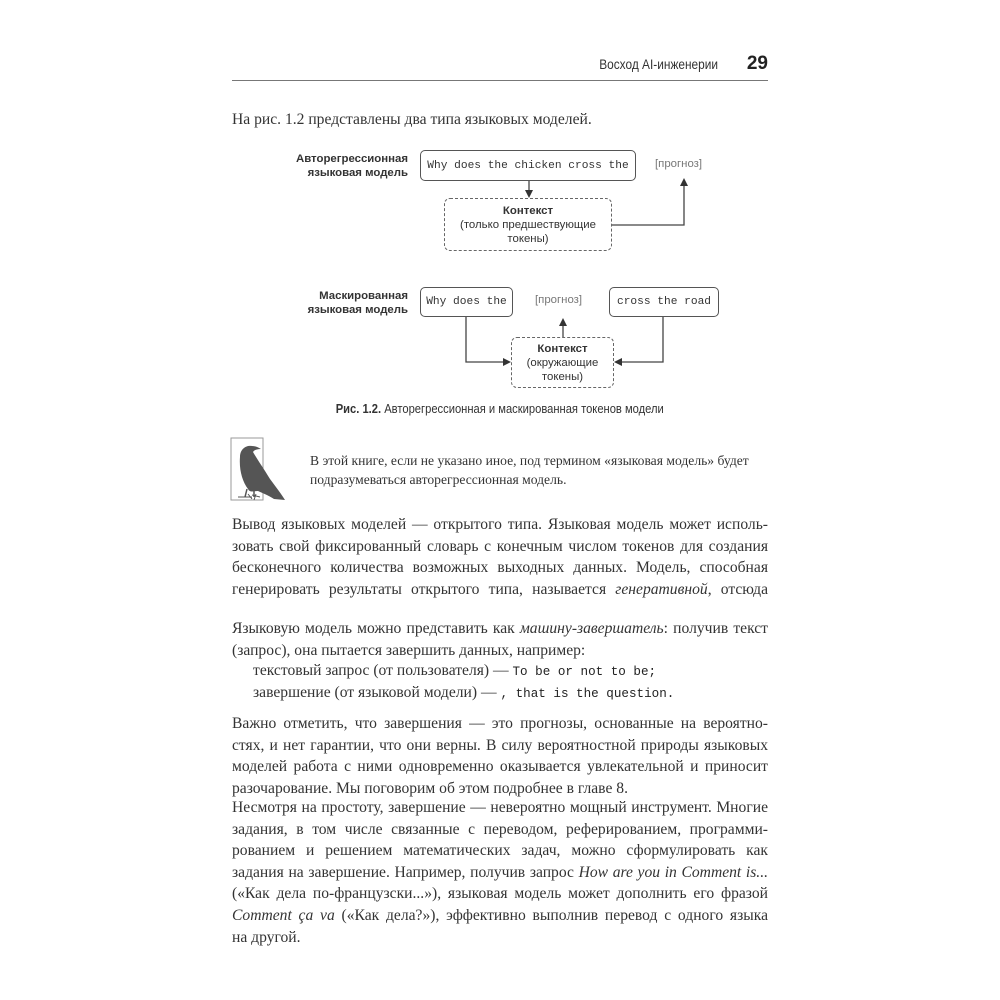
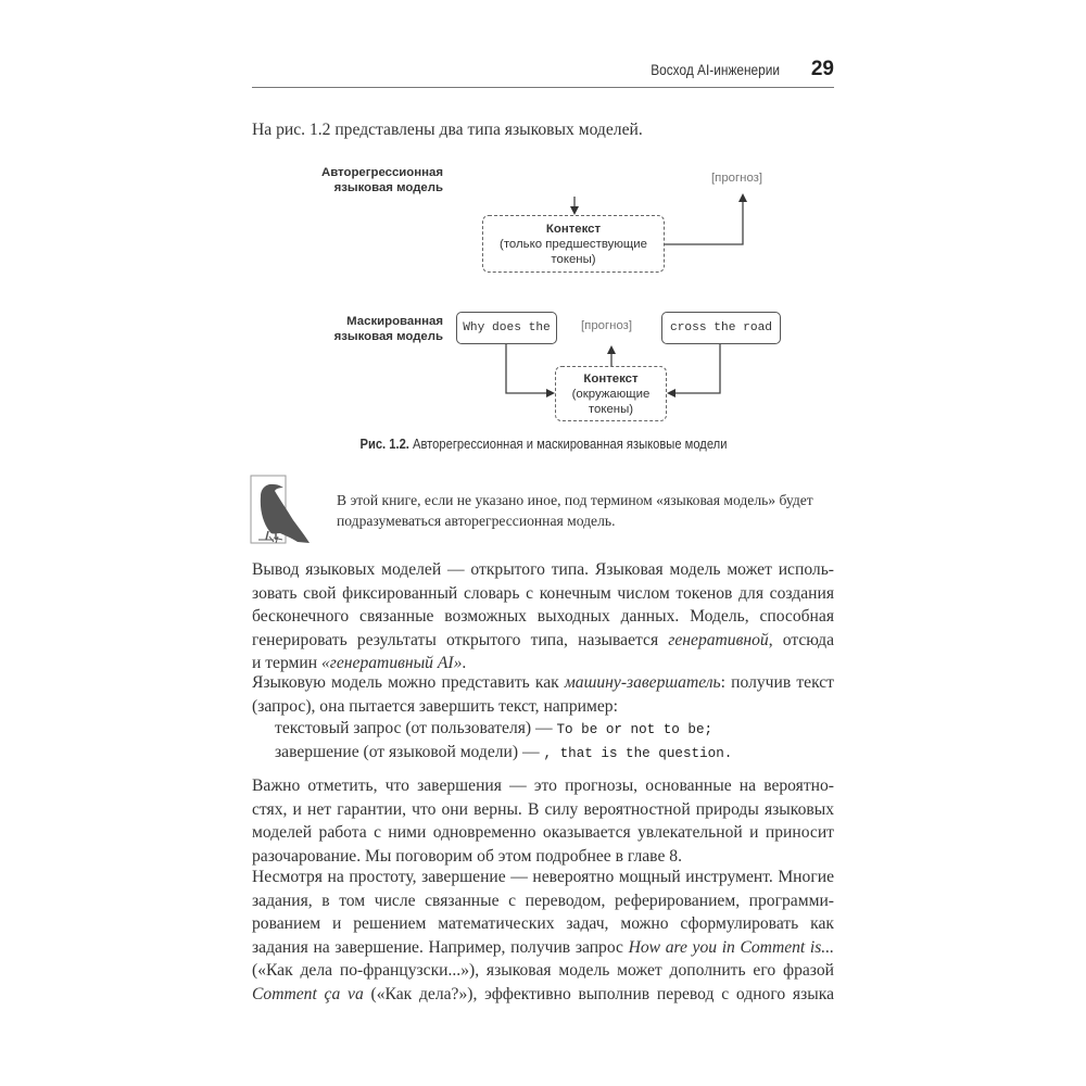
  Восход AI-инженерии
  29
  На рис. 1.2 представлены два типа языковых моделей.
  Авторегрессионная
  языковая модель
- Why does the chicken cross the
  [прогноз]
  Контекст
  (только предшествующие
  токены)
  Маскированная
  языковая модель
  Why does the
  [прогноз]
  cross the road
  Контекст
  (окружающие
  токены)
- Рис. 1.2. Авторегрессионная и маскированная токенов модели
+ Рис. 1.2. Авторегрессионная и маскированная языковые модели
  В этой книге, если не указано иное, под термином «языковая модель» будет
  подразумеваться авторегрессионная модель.
  Вывод языковых моделей — открытого типа. Языковая модель может исполь-
  зовать свой фиксированный словарь с конечным числом токенов для создания
- бесконечного количества возможных выходных данных. Модель, способная
+ бесконечного связанные возможных выходных данных. Модель, способная
  генерировать результаты открытого типа, называется генеративной, отсюда
+ и термин «генеративный AI».
  Языковую модель можно представить как машину-завершатель: получив текст
- (запрос), она пытается завершить данных, например:
+ (запрос), она пытается завершить текст, например:
  текстовый запрос (от пользователя) — To be or not to be;
  завершение (от языковой модели) — , that is the question.
  Важно отметить, что завершения — это прогнозы, основанные на вероятно-
  стях, и нет гарантии, что они верны. В силу вероятностной природы языковых
  моделей работа с ними одновременно оказывается увлекательной и приносит
  разочарование. Мы поговорим об этом подробнее в главе 8.
  Несмотря на простоту, завершение — невероятно мощный инструмент. Многие
  задания, в том числе связанные с переводом, реферированием, программи-
  рованием и решением математических задач, можно сформулировать как
  задания на завершение. Например, получив запрос How are you in Comment is...
  («Как дела по-французски...»), языковая модель может дополнить его фразой
  Comment ça va («Как дела?»), эффективно выполнив перевод с одного языка
- на другой.
